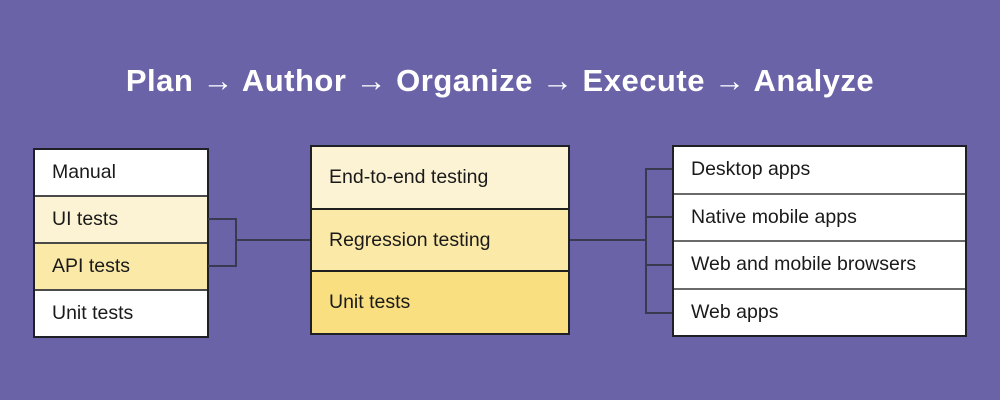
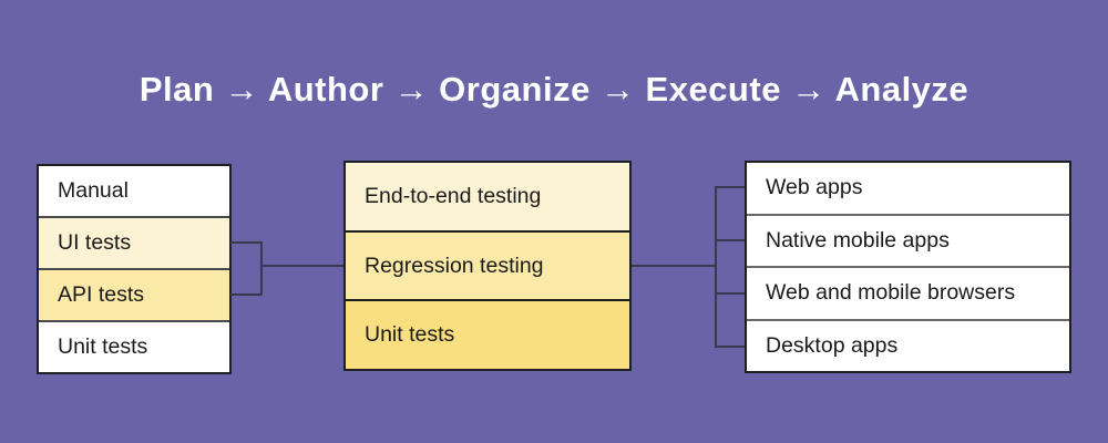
  Plan → Author → Organize → Execute → Analyze
  Manual
  UI tests
  API tests
  Unit tests
  End-to-end testing
  Regression testing
  Unit tests
- Desktop apps
+ Web apps
  Native mobile apps
  Web and mobile browsers
- Web apps
+ Desktop apps
